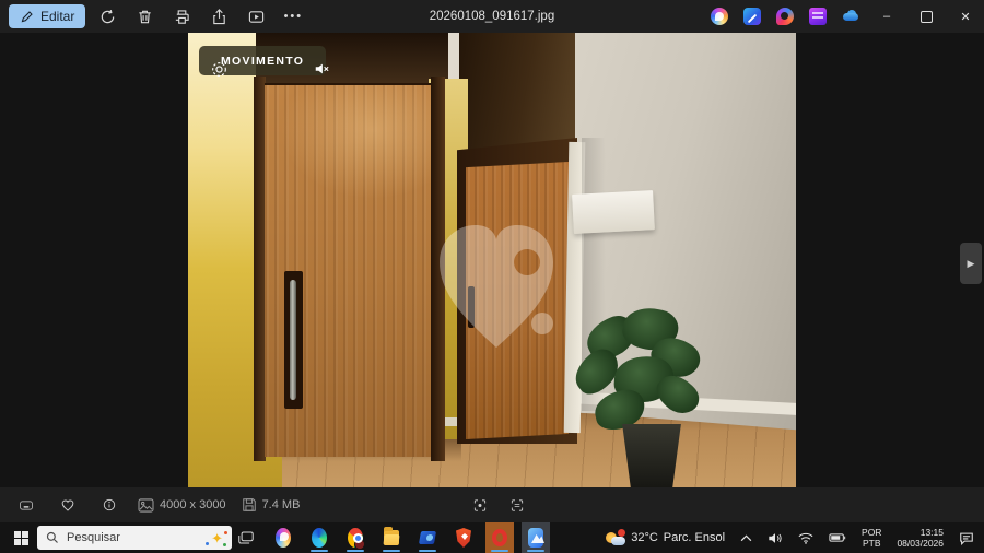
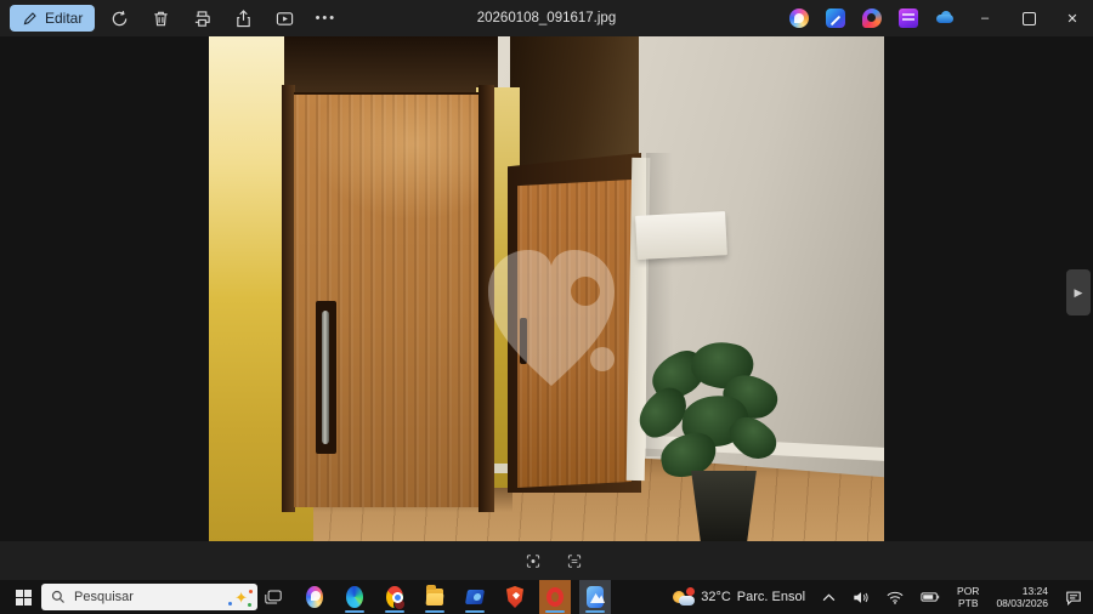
  20260108_091617.jpg
  Editar
  •••
  –
  ✕
- MOVIMENTO
  ▶
- 4000 x 3000
- 7.4 MB
  Pesquisar
  ✦
  32°C
  Parc. Ensol
  POR
  PTB
- 13:15
+ 13:24
  08/03/2026
